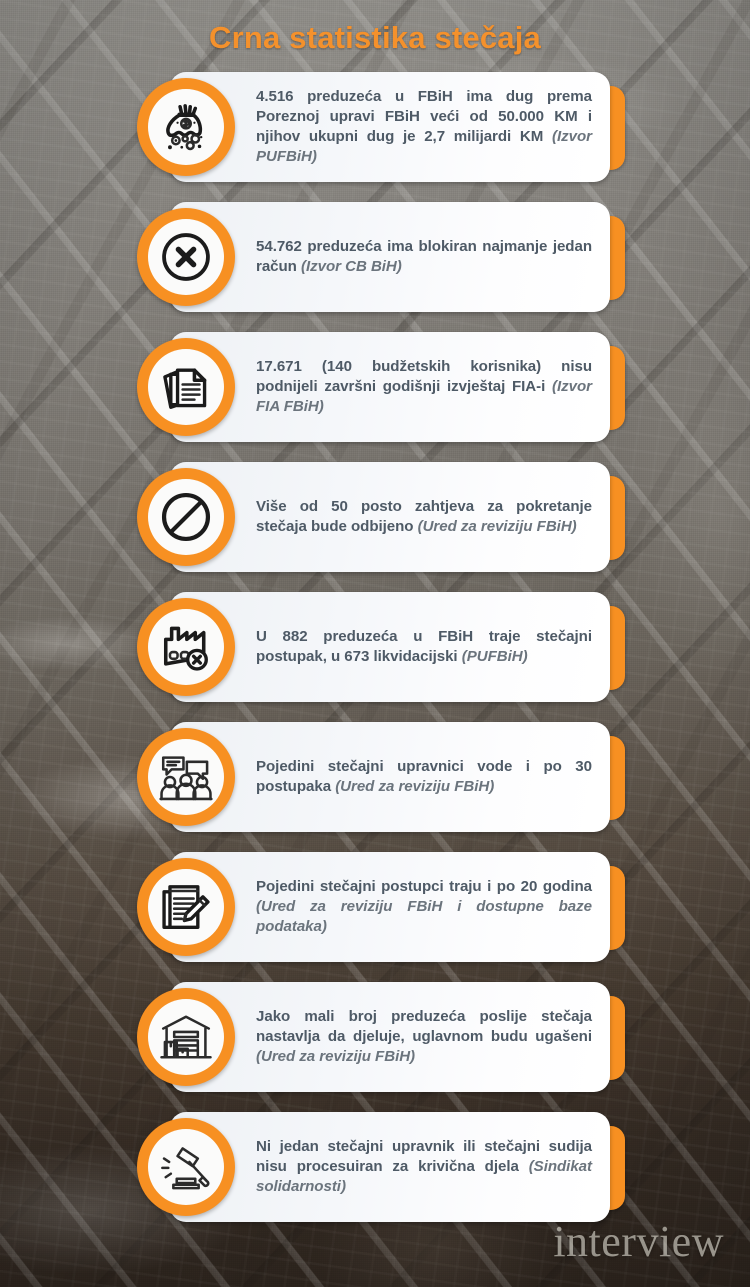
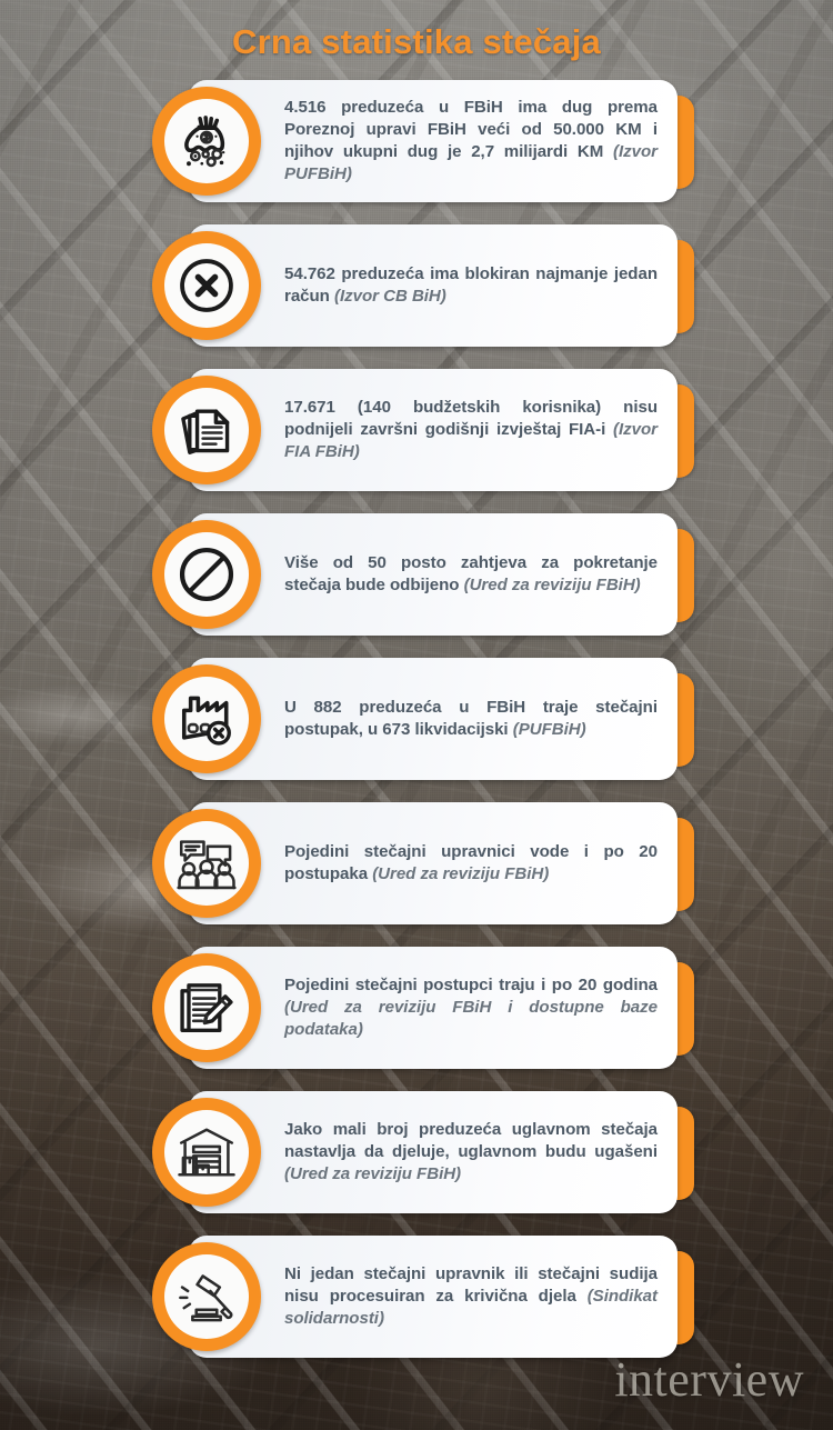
  Crna statistika stečaja
  4.516 preduzeća u FBiH ima dug prema Poreznoj upravi FBiH veći od 50.000 KM i njihov ukupni dug je 2,7 milijardi KM (Izvor PUFBiH)
  54.762 preduzeća ima blokiran najmanje jedan račun (Izvor CB BiH)
  17.671 (140 budžetskih korisnika) nisu podnijeli završni godišnji izvještaj FIA-i (Izvor FIA FBiH)
  Više od 50 posto zahtjeva za pokretanje stečaja bude odbijeno (Ured za reviziju FBiH)
  U 882 preduzeća u FBiH traje stečajni postupak, u 673 likvidacijski (PUFBiH)
- Pojedini stečajni upravnici vode i po 30 postupaka (Ured za reviziju FBiH)
+ Pojedini stečajni upravnici vode i po 20 postupaka (Ured za reviziju FBiH)
  Pojedini stečajni postupci traju i po 20 godina (Ured za reviziju FBiH i dostupne baze podataka)
- Jako mali broj preduzeća poslije stečaja nastavlja da djeluje, uglavnom budu ugašeni (Ured za reviziju FBiH)
+ Jako mali broj preduzeća uglavnom stečaja nastavlja da djeluje, uglavnom budu ugašeni (Ured za reviziju FBiH)
  Ni jedan stečajni upravnik ili stečajni sudija nisu procesuiran za krivična djela (Sindikat solidarnosti)
  interview
